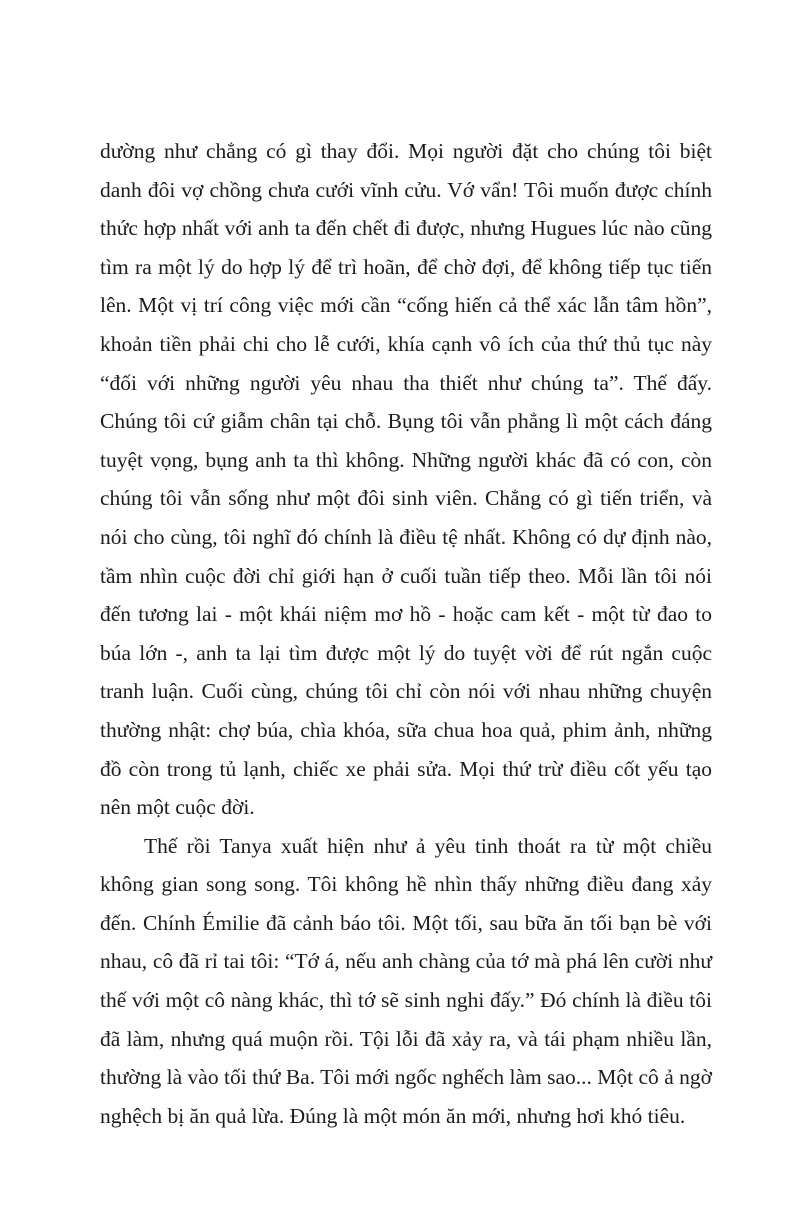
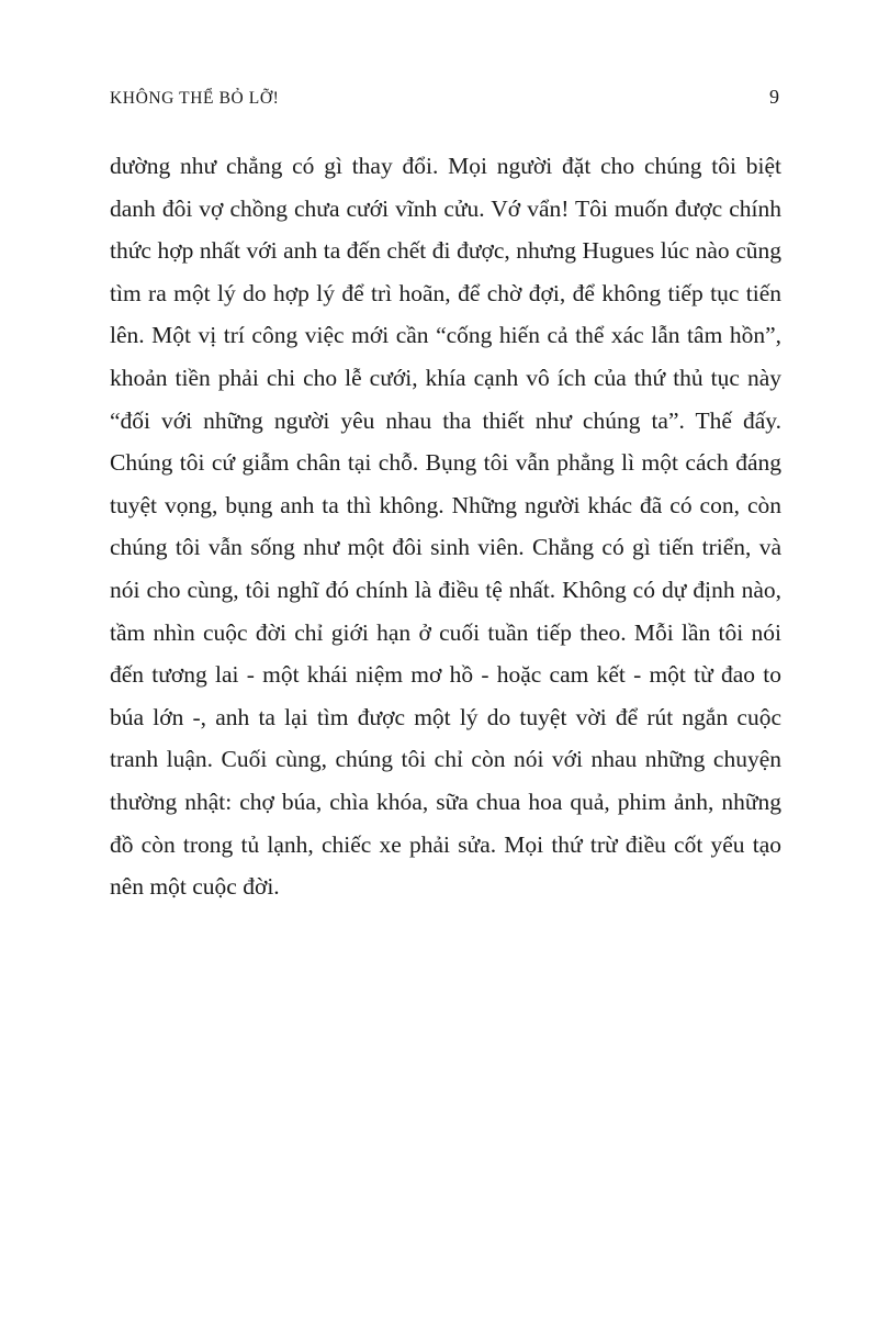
+ KHÔNG THỂ BỎ LỠ!
+ 9
  dường như chẳng có gì thay đổi. Mọi người đặt cho chúng tôi biệt danh đôi vợ chồng chưa cưới vĩnh cửu. Vớ vẩn! Tôi muốn được chính thức hợp nhất với anh ta đến chết đi được, nhưng Hugues lúc nào cũng tìm ra một lý do hợp lý để trì hoãn, để chờ đợi, để không tiếp tục tiến lên. Một vị trí công việc mới cần “cống hiến cả thể xác lẫn tâm hồn”, khoản tiền phải chi cho lễ cưới, khía cạnh vô ích của thứ thủ tục này “đối với những người yêu nhau tha thiết như chúng ta”. Thế đấy. Chúng tôi cứ giẫm chân tại chỗ. Bụng tôi vẫn phẳng lì một cách đáng tuyệt vọng, bụng anh ta thì không. Những người khác đã có con, còn chúng tôi vẫn sống như một đôi sinh viên. Chẳng có gì tiến triển, và nói cho cùng, tôi nghĩ đó chính là điều tệ nhất. Không có dự định nào, tầm nhìn cuộc đời chỉ giới hạn ở cuối tuần tiếp theo. Mỗi lần tôi nói đến tương lai - một khái niệm mơ hồ - hoặc cam kết - một từ đao to búa lớn -, anh ta lại tìm được một lý do tuyệt vời để rút ngắn cuộc tranh luận. Cuối cùng, chúng tôi chỉ còn nói với nhau những chuyện thường nhật: chợ búa, chìa khóa, sữa chua hoa quả, phim ảnh, những đồ còn trong tủ lạnh, chiếc xe phải sửa. Mọi thứ trừ điều cốt yếu tạo nên một cuộc đời.
- Thế rồi Tanya xuất hiện như ả yêu tinh thoát ra từ một chiều không gian song song. Tôi không hề nhìn thấy những điều đang xảy đến. Chính Émilie đã cảnh báo tôi. Một tối, sau bữa ăn tối bạn bè với nhau, cô đã rỉ tai tôi: “Tớ á, nếu anh chàng của tớ mà phá lên cười như thế với một cô nàng khác, thì tớ sẽ sinh nghi đấy.” Đó chính là điều tôi đã làm, nhưng quá muộn rồi. Tội lỗi đã xảy ra, và tái phạm nhiều lần, thường là vào tối thứ Ba. Tôi mới ngốc nghếch làm sao... Một cô ả ngờ nghệch bị ăn quả lừa. Đúng là một món ăn mới, nhưng hơi khó tiêu.
